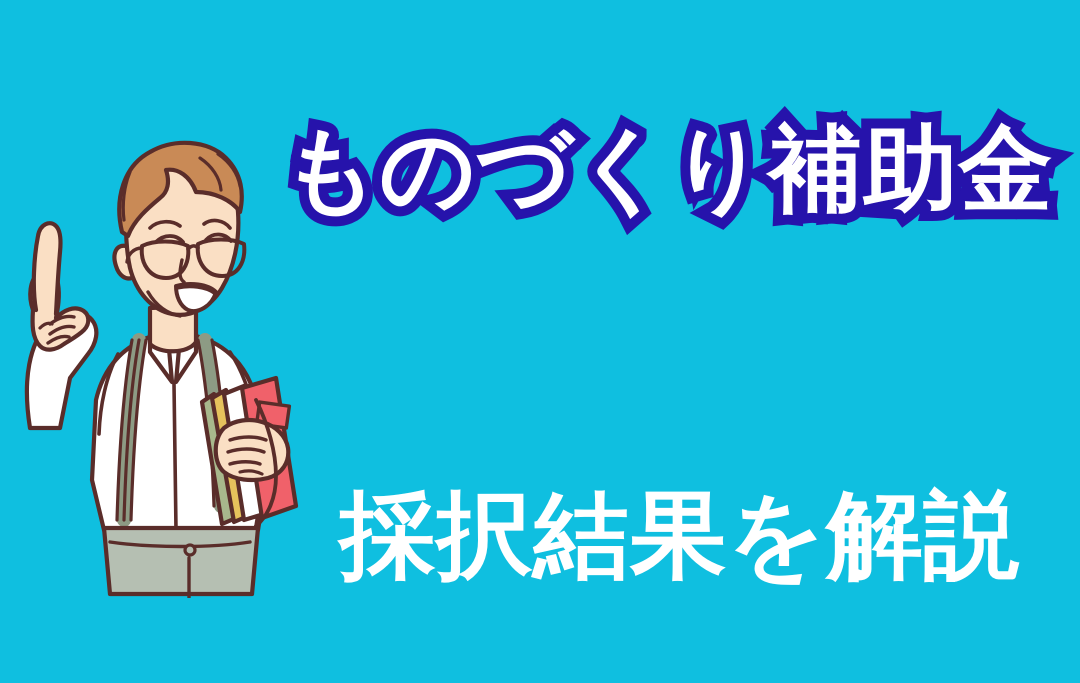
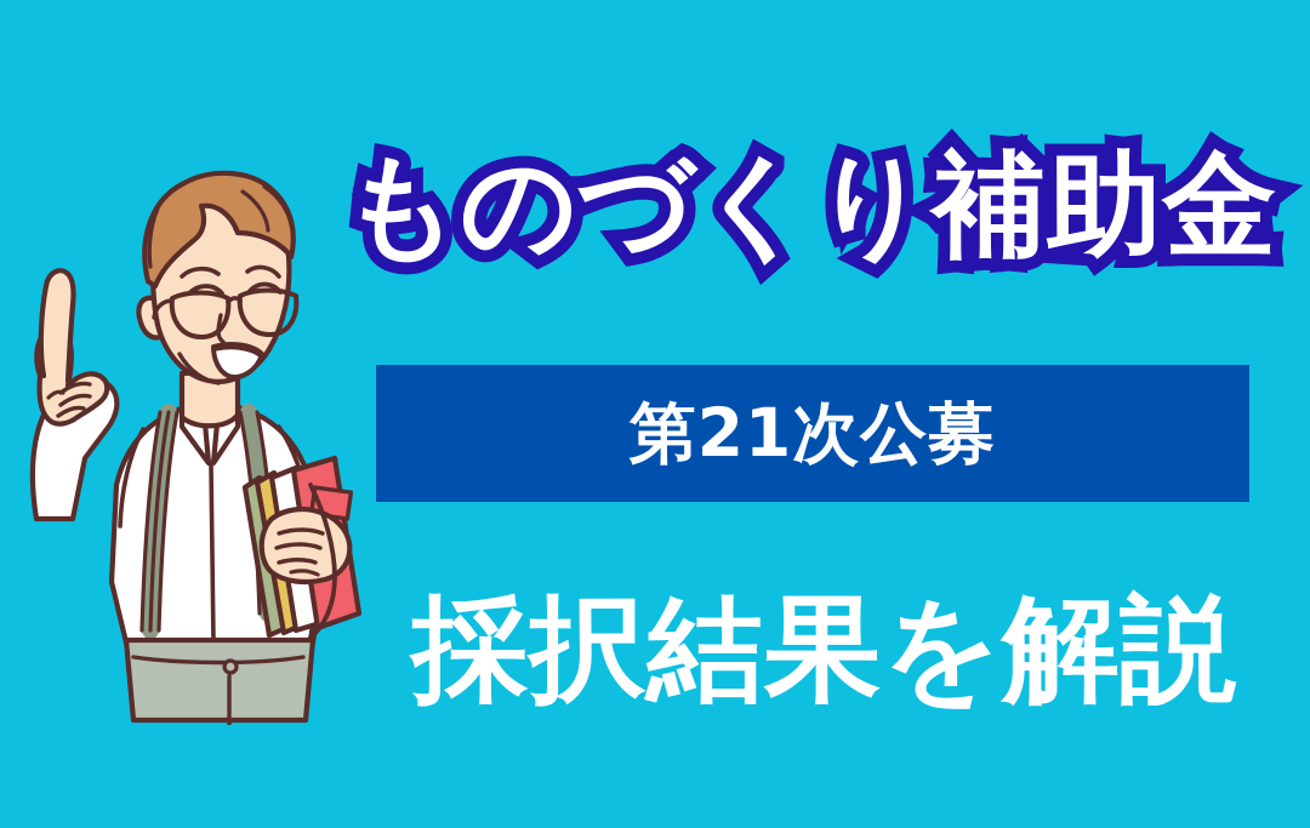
  ものづくり補助金
+ 第21次公募
  採択結果を解説
